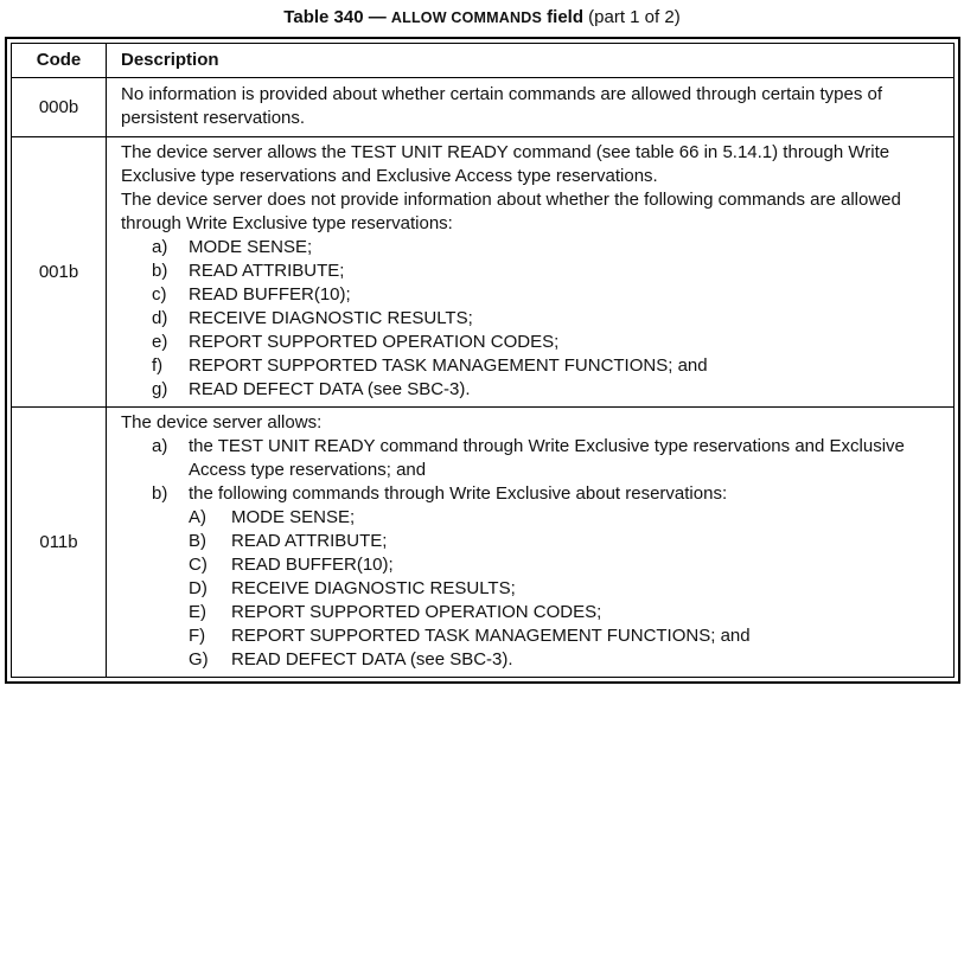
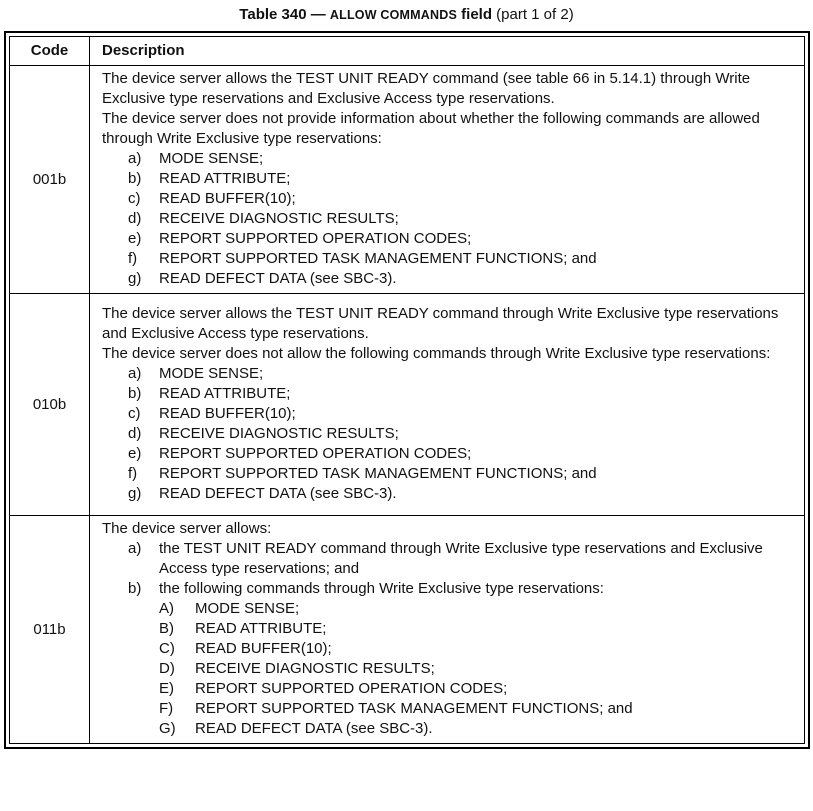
  Table 340 — ALLOW COMMANDS field (part 1 of 2)
  Code	Description
- 000b	No information is provided about whether certain commands are allowed through certain types of persistent reservations.
  001b	The device server allows the TEST UNIT READY command (see table 66 in 5.14.1) through Write Exclusive type reservations and Exclusive Access type reservations.The device server does not provide information about whether the following commands are allowed through Write Exclusive type reservations:a) MODE SENSE;b) READ ATTRIBUTE;c) READ BUFFER(10);d) RECEIVE DIAGNOSTIC RESULTS;e) REPORT SUPPORTED OPERATION CODES;f) REPORT SUPPORTED TASK MANAGEMENT FUNCTIONS; andg) READ DEFECT DATA (see SBC-3).
+ 010b	The device server allows the TEST UNIT READY command through Write Exclusive type reservations and Exclusive Access type reservations.The device server does not allow the following commands through Write Exclusive type reservations:a) MODE SENSE;b) READ ATTRIBUTE;c) READ BUFFER(10);d) RECEIVE DIAGNOSTIC RESULTS;e) REPORT SUPPORTED OPERATION CODES;f) REPORT SUPPORTED TASK MANAGEMENT FUNCTIONS; andg) READ DEFECT DATA (see SBC-3).
- 011b	The device server allows:a) the TEST UNIT READY command through Write Exclusive type reservations and Exclusive Access type reservations; andb) the following commands through Write Exclusive about reservations:A) MODE SENSE;B) READ ATTRIBUTE;C) READ BUFFER(10);D) RECEIVE DIAGNOSTIC RESULTS;E) REPORT SUPPORTED OPERATION CODES;F) REPORT SUPPORTED TASK MANAGEMENT FUNCTIONS; andG) READ DEFECT DATA (see SBC-3).
+ 011b	The device server allows:a) the TEST UNIT READY command through Write Exclusive type reservations and Exclusive Access type reservations; andb) the following commands through Write Exclusive type reservations:A) MODE SENSE;B) READ ATTRIBUTE;C) READ BUFFER(10);D) RECEIVE DIAGNOSTIC RESULTS;E) REPORT SUPPORTED OPERATION CODES;F) REPORT SUPPORTED TASK MANAGEMENT FUNCTIONS; andG) READ DEFECT DATA (see SBC-3).
